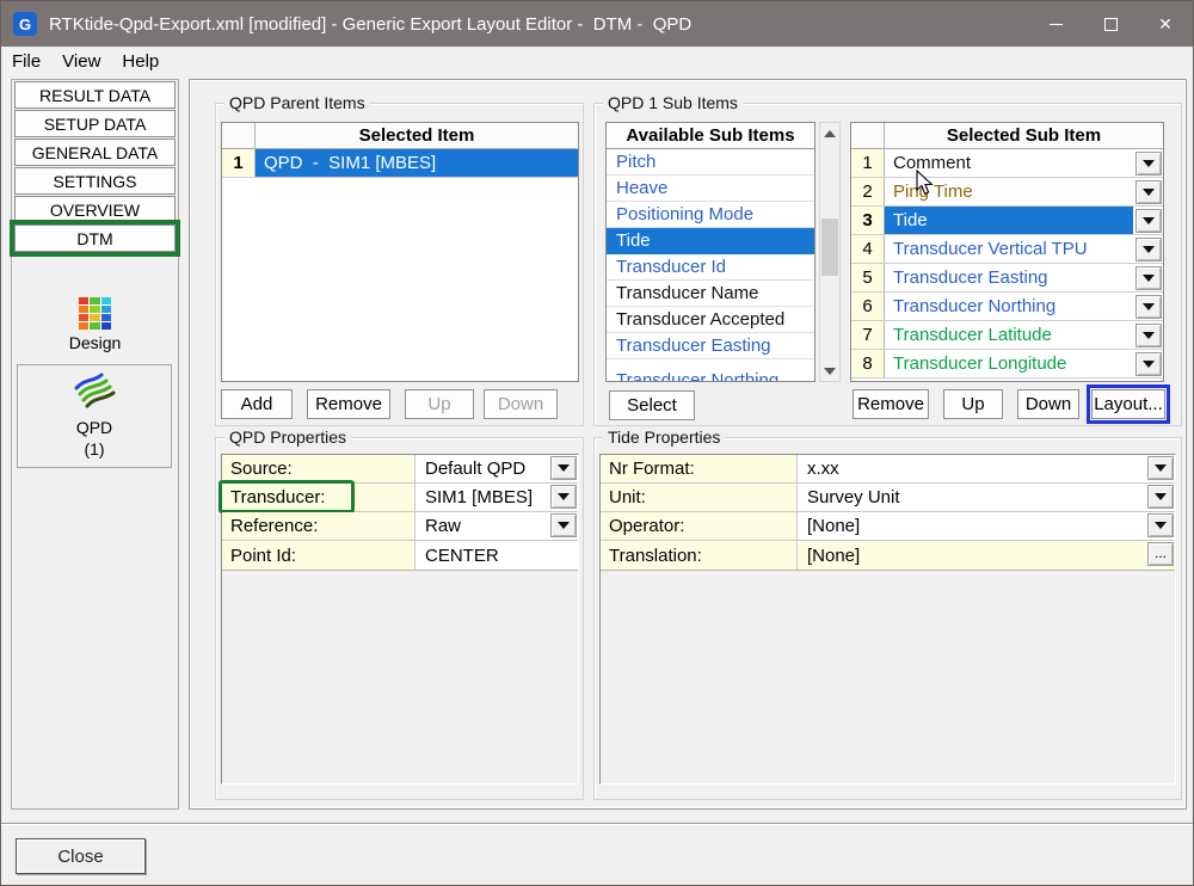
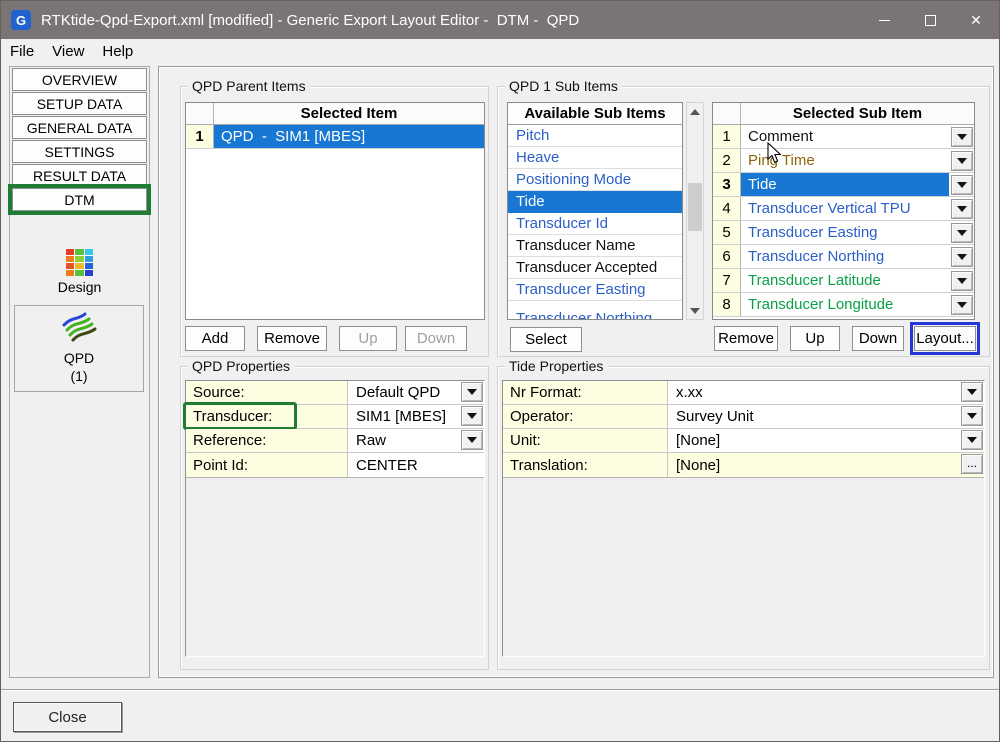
  G
  RTKtide-Qpd-Export.xml [modified] - Generic Export Layout Editor - DTM - QPD
  ✕
  File
  View
  Help
- RESULT DATA
+ OVERVIEW
  SETUP DATA
  GENERAL DATA
  SETTINGS
- OVERVIEW
+ RESULT DATA
  DTM
  Design
  QPD
  (1)
  QPD Parent Items
  Selected Item
  1
  QPD - SIM1 [MBES]
  QPD 1 Sub Items
  Available Sub Items
  Pitch
  Heave
  Positioning Mode
  Tide
  Transducer Id
  Transducer Name
  Transducer Accepted
  Transducer Easting
  Transducer Northing
  Select
  Selected Sub Item
  1
  Comment
  2
  Pin Time
  3
  Tide
  4
  Transducer Vertical TPU
  5
  Transducer Easting
  6
  Transducer Northing
  7
  Transducer Latitude
  8
  Transducer Longitude
  QPD Properties
  Source:
  Default QPD
  Transducer:
  SIM1 [MBES]
  Reference:
  Raw
  Point Id:
  CENTER
  Tide Properties
  Nr Format:
  x.xx
- Unit:
+ Operator:
  Survey Unit
- Operator:
+ Unit:
  [None]
  Translation:
  [None]
  ...
  Add
  Remove
  Up
  Down
  Remove
  Up
  Down
  Layout...
  Close
